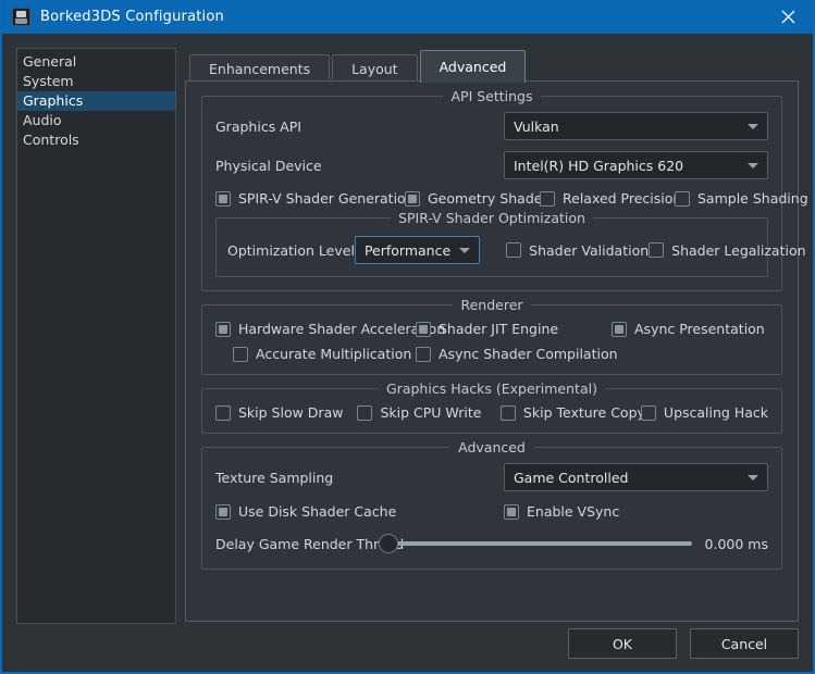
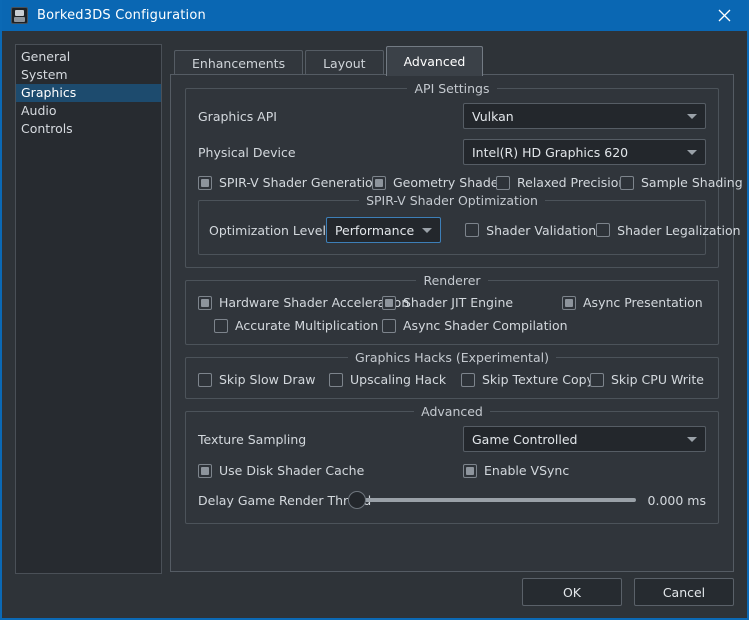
  Borked3DS Configuration
  General
  System
  Graphics
  Audio
  Controls
  Enhancements
  Layout
  Advanced
  API Settings
  Graphics API
  Vulkan
  Physical Device
  Intel(R) HD Graphics 620
  SPIR-V Shader Generatio
  Geometry Shade
  Relaxed Precisio
  Sample Shading
  SPIR-V Shader Optimization
  Optimization Level
  Performance
  Shader Validation
  Shader Legalization
  Renderer
  Hardware Shader Acceleron
  Shader JIT Engine
  Async Presentation
  Accurate Multiplication
  Async Shader Compilation
  Graphics Hacks (Experimental)
  Skip Slow Draw
- Skip CPU Write
+ Upscaling Hack
  Skip Texture Cop
- Upscaling Hack
+ Skip CPU Write
  Advanced
  Texture Sampling
  Game Controlled
  Use Disk Shader Cache
  Enable VSync
  Delay Game Render Thr
  0.000 ms
  OK
  Cancel
